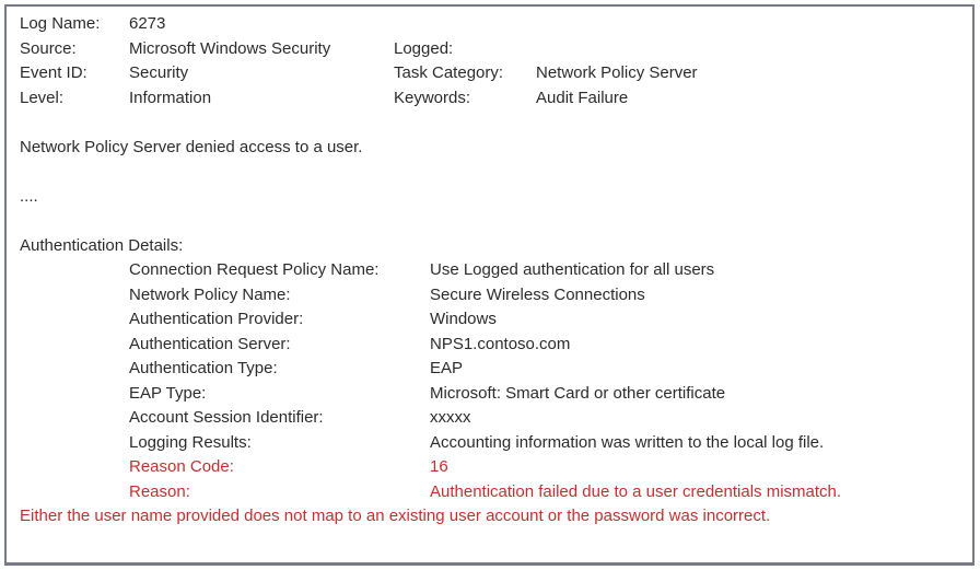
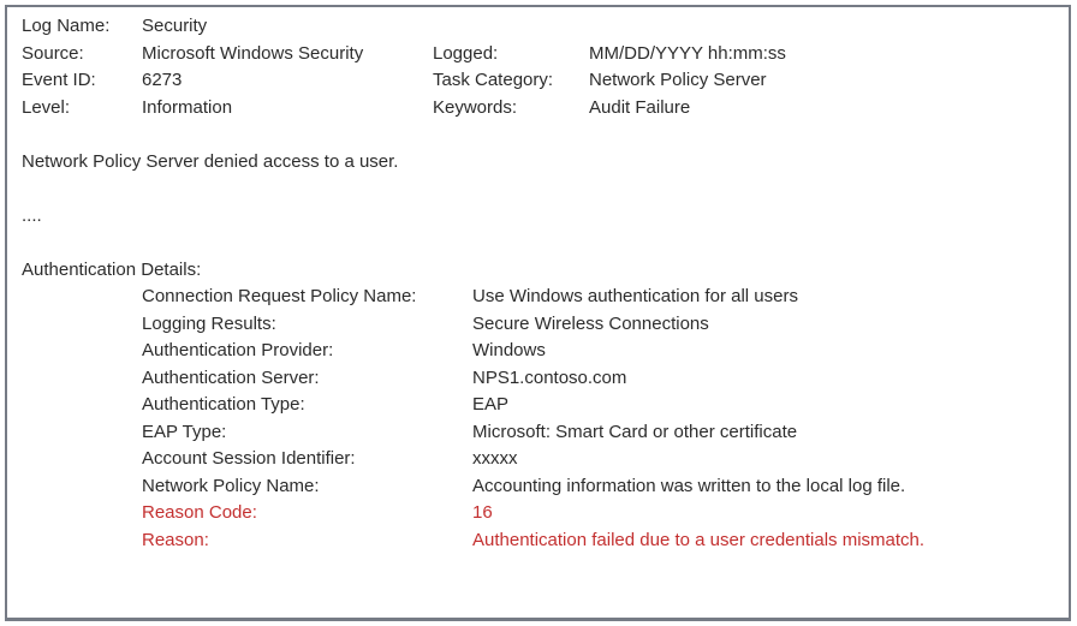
  Log Name:
- 6273
+ Security
  Source:
  Microsoft Windows Security
  Logged:
+ MM/DD/YYYY hh:mm:ss
  Event ID:
- Security
+ 6273
  Task Category:
  Network Policy Server
  Level:
  Information
  Keywords:
  Audit Failure
  Network Policy Server denied access to a user.
  ....
  Authentication Details:
  Connection Request Policy Name:
- Use Logged authentication for all users
+ Use Windows authentication for all users
- Network Policy Name:
+ Logging Results:
  Secure Wireless Connections
  Authentication Provider:
  Windows
  Authentication Server:
  NPS1.contoso.com
  Authentication Type:
  EAP
  EAP Type:
  Microsoft: Smart Card or other certificate
  Account Session Identifier:
  xxxxx
- Logging Results:
+ Network Policy Name:
  Accounting information was written to the local log file.
  Reason Code:
  16
  Reason:
  Authentication failed due to a user credentials mismatch.
- Either the user name provided does not map to an existing user account or the password was incorrect.
